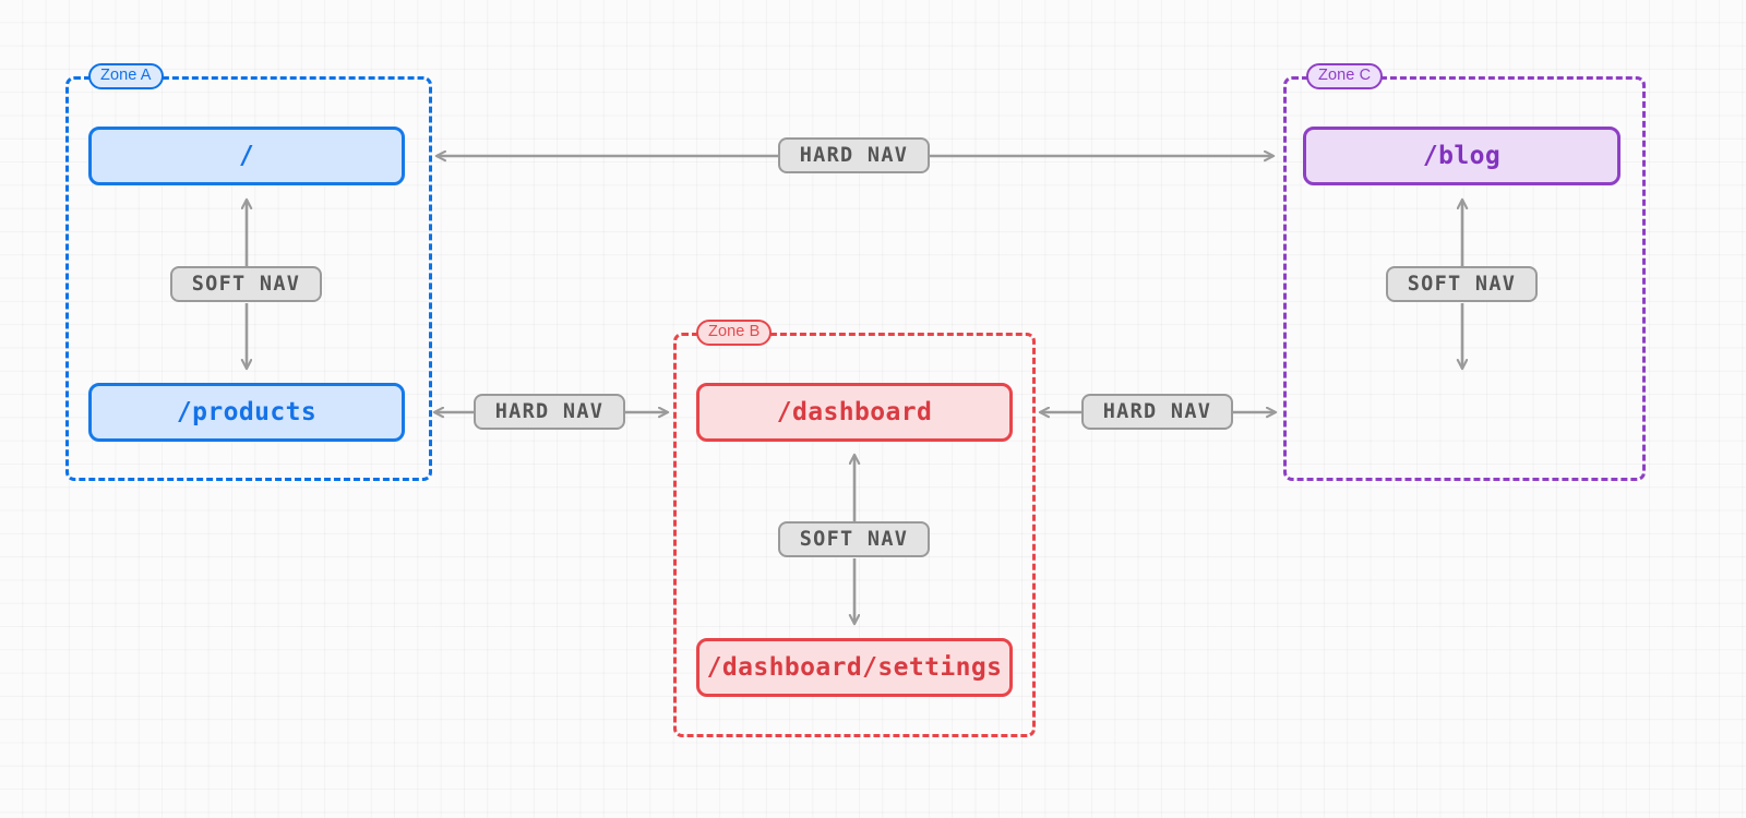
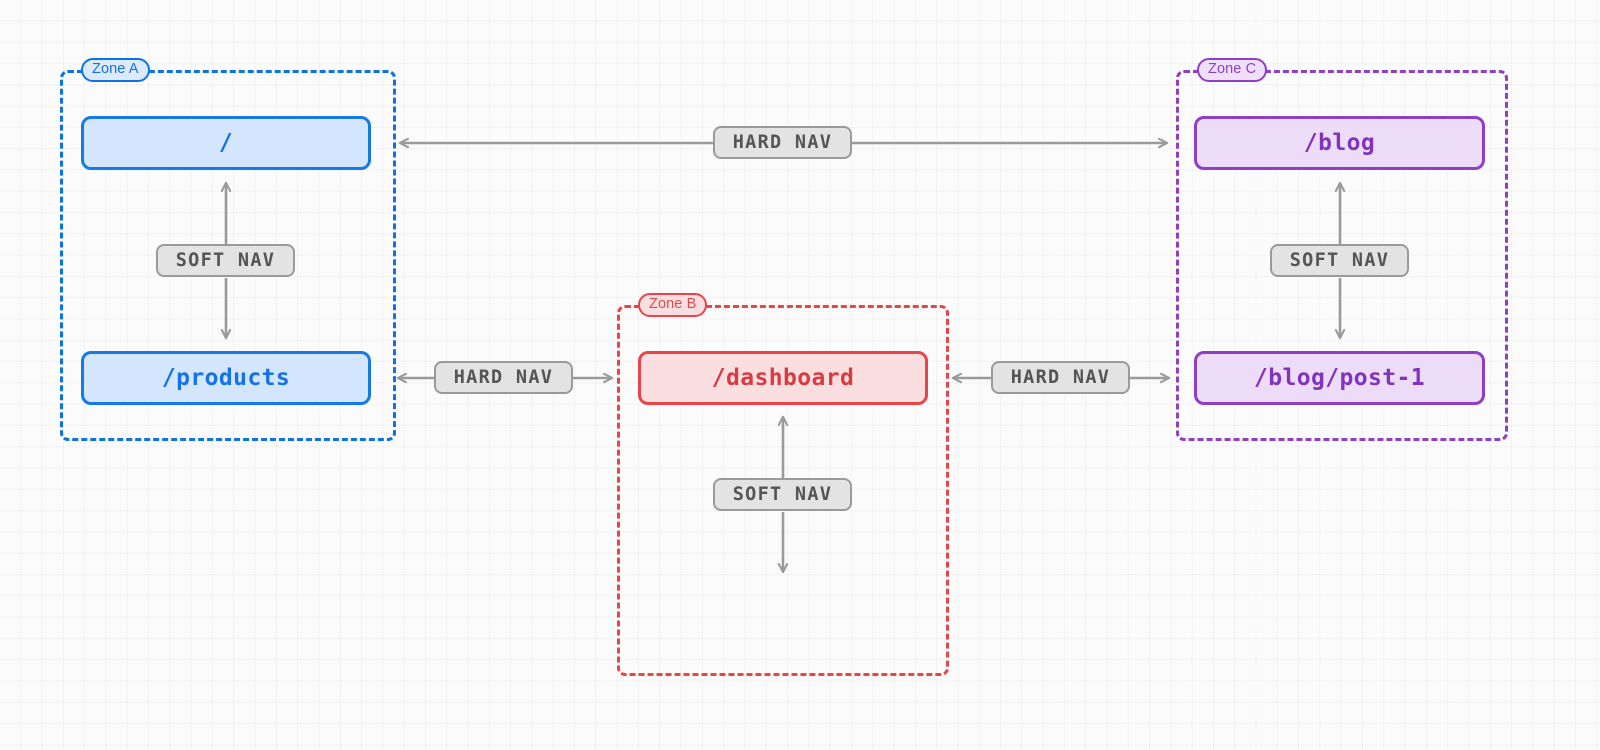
  Zone A
  /
  /products
  SOFT NAV
  Zone B
  /dashboard
- /dashboard/settings
  SOFT NAV
  Zone C
  /blog
+ /blog/post-1
  SOFT NAV
  HARD NAV
  HARD NAV
  HARD NAV
